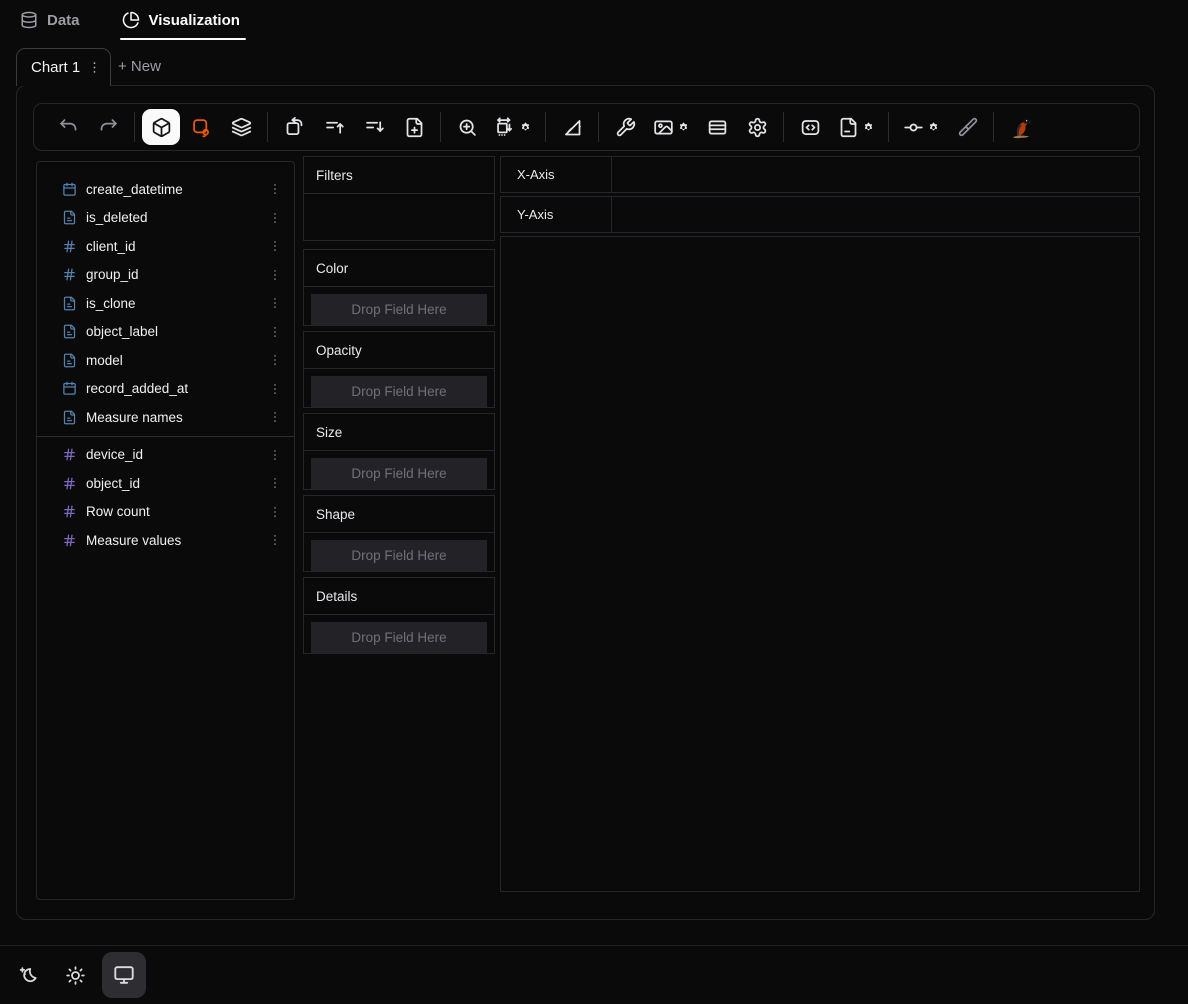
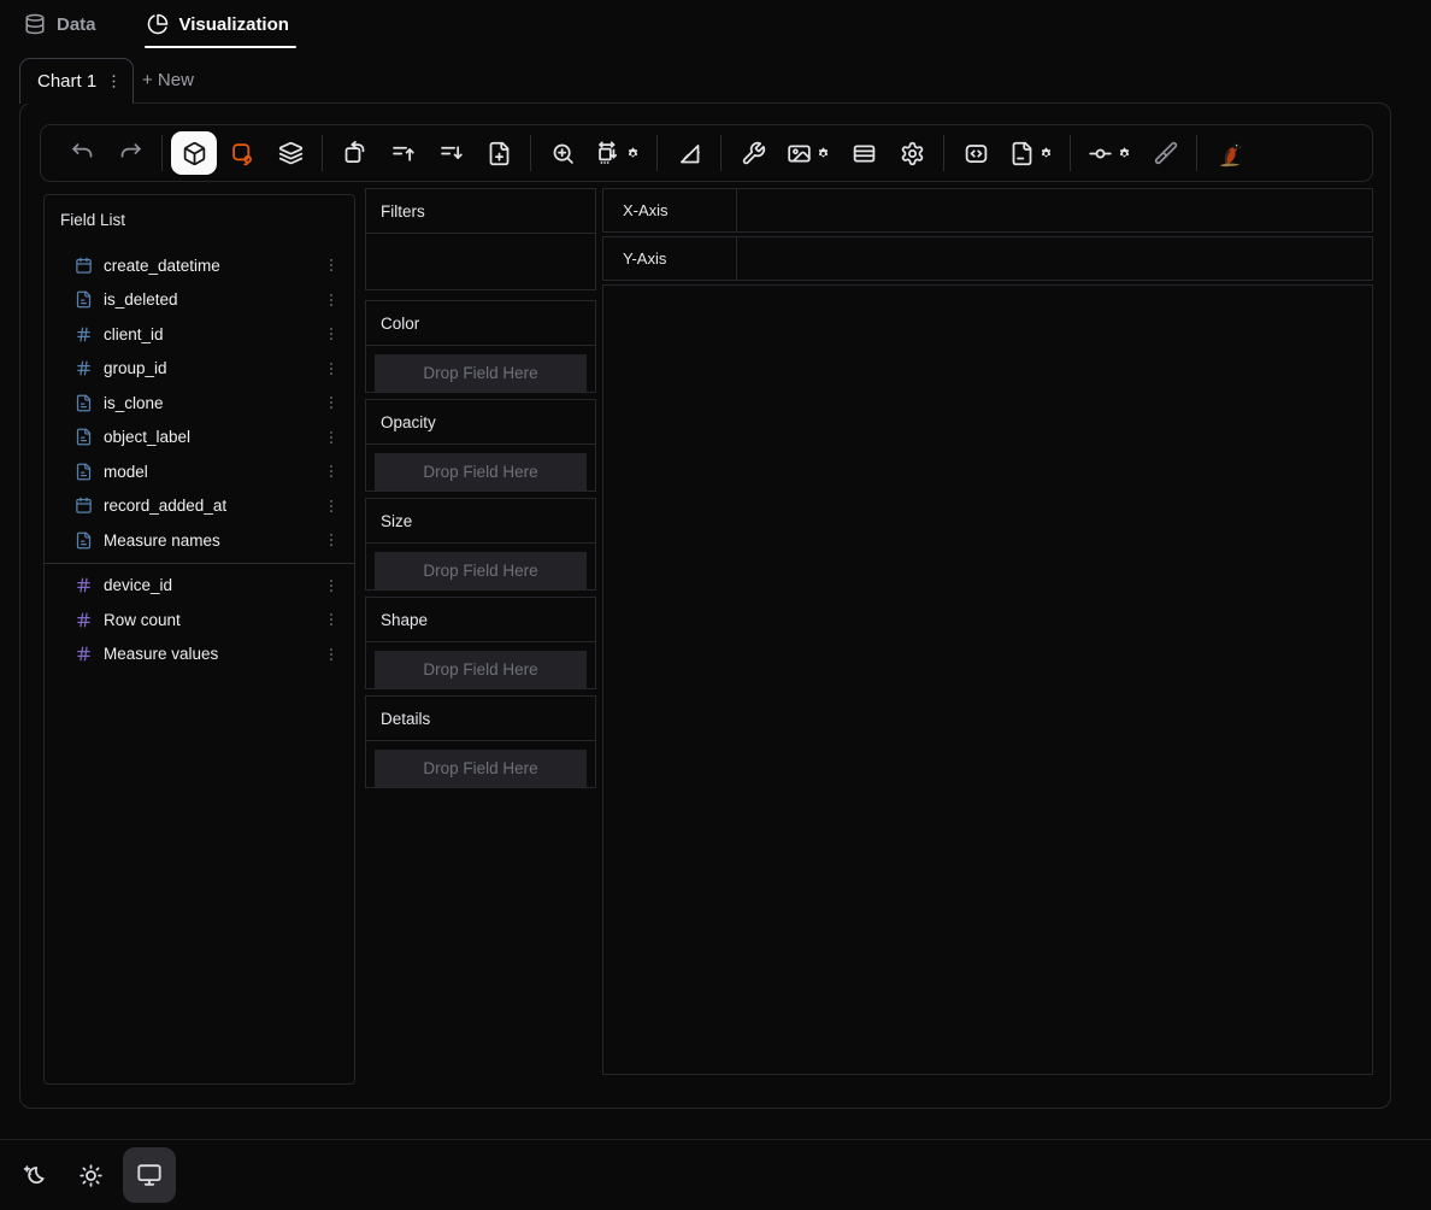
  Data
  Visualization
  Chart 1
  + New
+ Field List
  create_datetime
  is_deleted
  client_id
  group_id
  is_clone
  object_label
  model
  record_added_at
  Measure names
  device_id
- object_id
  Row count
  Measure values
  Filters
  Color
  Drop Field Here
  Opacity
  Drop Field Here
  Size
  Drop Field Here
  Shape
  Drop Field Here
  Details
  Drop Field Here
  X-Axis
  Y-Axis
